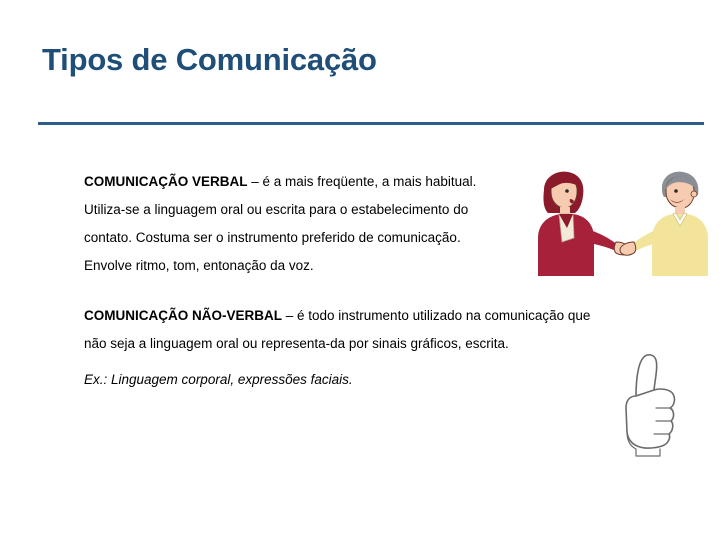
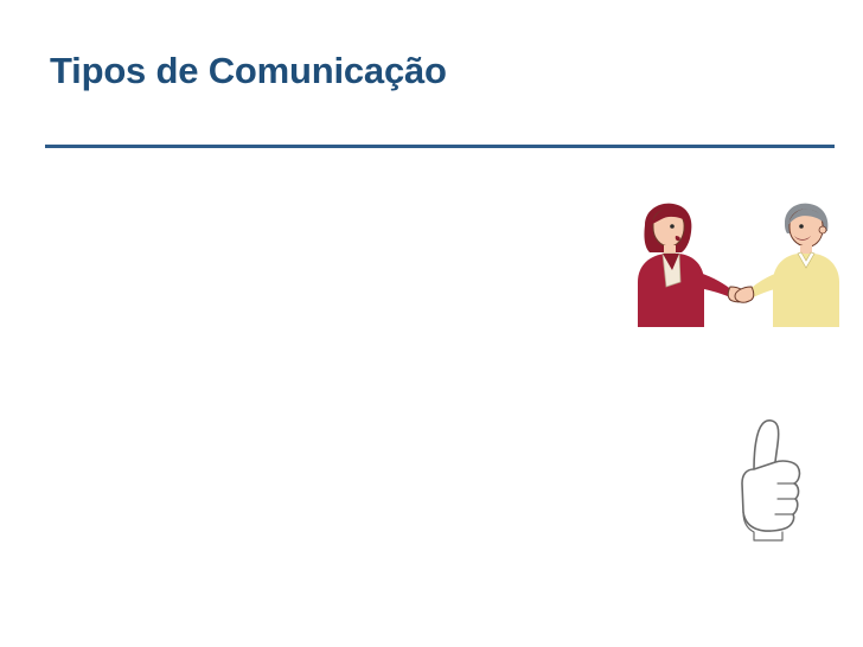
  Tipos de Comunicação
- COMUNICAÇÃO VERBAL – é a mais freqüente, a mais habitual. Utiliza-se a linguagem oral ou escrita para o estabelecimento do contato. Costuma ser o instrumento preferido de comunicação. Envolve ritmo, tom, entonação da voz.
- COMUNICAÇÃO NÃO-VERBAL – é todo instrumento utilizado na comunicação que não seja a linguagem oral ou representa-da por sinais gráficos, escrita.
- Ex.: Linguagem corporal, expressões faciais.
